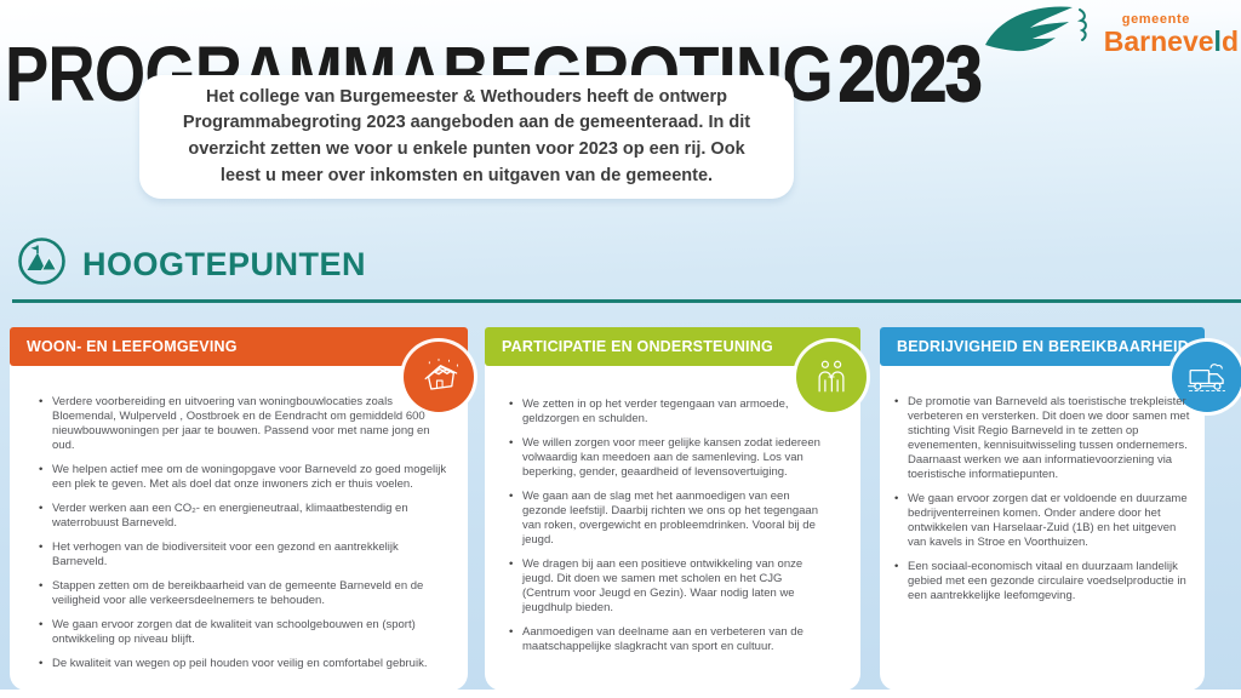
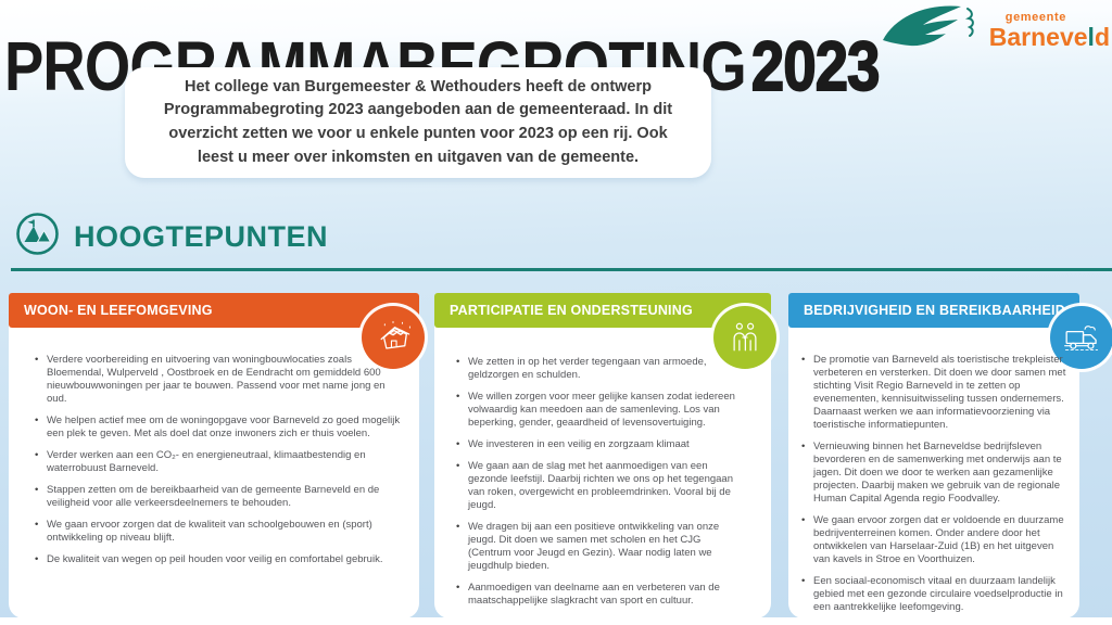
  PROGRAMMABEGROTING2023
  gemeente
  Barneveld
  Het college van Burgemeester & Wethouders heeft de ontwerp Programmabegroting 2023 aangeboden aan de gemeenteraad. In dit overzicht zetten we voor u enkele punten voor 2023 op een rij. Ook leest u meer over inkomsten en uitgaven van de gemeente.
  HOOGTEPUNTEN
  WOON- EN LEEFOMGEVING
  Verdere voorbereiding en uitvoering van woningbouwlocaties zoals Bloemendal, Wulperveld , Oostbroek en de Eendracht om gemiddeld 600 nieuwbouwwoningen per jaar te bouwen. Passend voor met name jong en oud.
  We helpen actief mee om de woningopgave voor Barneveld zo goed mogelijk een plek te geven. Met als doel dat onze inwoners zich er thuis voelen.
  Verder werken aan een CO₂- en energieneutraal, klimaatbestendig en waterrobuust Barneveld.
- Het verhogen van de biodiversiteit voor een gezond en aantrekkelijk Barneveld.
  Stappen zetten om de bereikbaarheid van de gemeente Barneveld en de veiligheid voor alle verkeersdeelnemers te behouden.
  We gaan ervoor zorgen dat de kwaliteit van schoolgebouwen en (sport) ontwikkeling op niveau blijft.
  De kwaliteit van wegen op peil houden voor veilig en comfortabel gebruik.
  PARTICIPATIE EN ONDERSTEUNING
  We zetten in op het verder tegengaan van armoede, geldzorgen en schulden.
  We willen zorgen voor meer gelijke kansen zodat iedereen volwaardig kan meedoen aan de samenleving. Los van beperking, gender, geaardheid of levensovertuiging.
+ We investeren in een veilig en zorgzaam klimaat
  We gaan aan de slag met het aanmoedigen van een gezonde leefstijl. Daarbij richten we ons op het tegengaan van roken, overgewicht en probleemdrinken. Vooral bij de jeugd.
  We dragen bij aan een positieve ontwikkeling van onze jeugd. Dit doen we samen met scholen en het CJG (Centrum voor Jeugd en Gezin). Waar nodig laten we jeugdhulp bieden.
  Aanmoedigen van deelname aan en verbeteren van de maatschappelijke slagkracht van sport en cultuur.
  BEDRIJVIGHEID EN BEREIKBAARHEID
  De promotie van Barneveld als toeristische trekpleister verbeteren en versterken. Dit doen we door samen met stichting Visit Regio Barneveld in te zetten op evenementen, kennisuitwisseling tussen ondernemers. Daarnaast werken we aan informatievoorziening via toeristische informatiepunten.
+ Vernieuwing binnen het Barneveldse bedrijfsleven bevorderen en de samenwerking met onderwijs aan te jagen. Dit doen we door te werken aan gezamenlijke projecten. Daarbij maken we gebruik van de regionale Human Capital Agenda regio Foodvalley.
  We gaan ervoor zorgen dat er voldoende en duurzame bedrijventerreinen komen. Onder andere door het ontwikkelen van Harselaar-Zuid (1B) en het uitgeven van kavels in Stroe en Voorthuizen.
  Een sociaal-economisch vitaal en duurzaam landelijk gebied met een gezonde circulaire voedselproductie in een aantrekkelijke leefomgeving.
